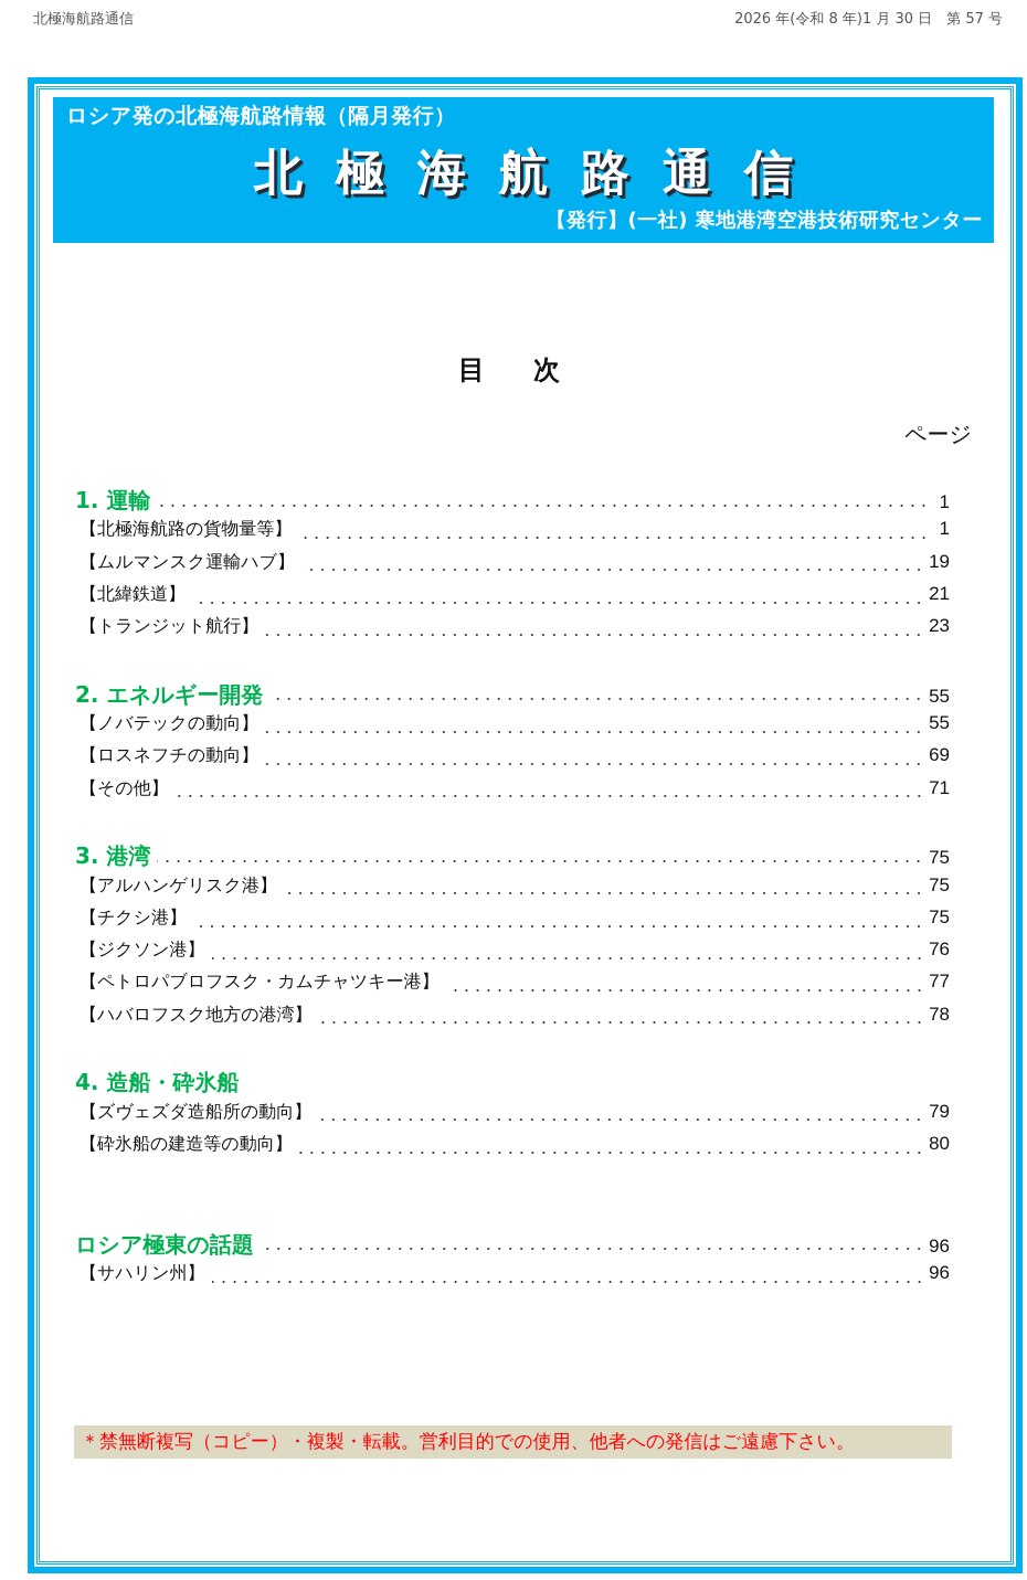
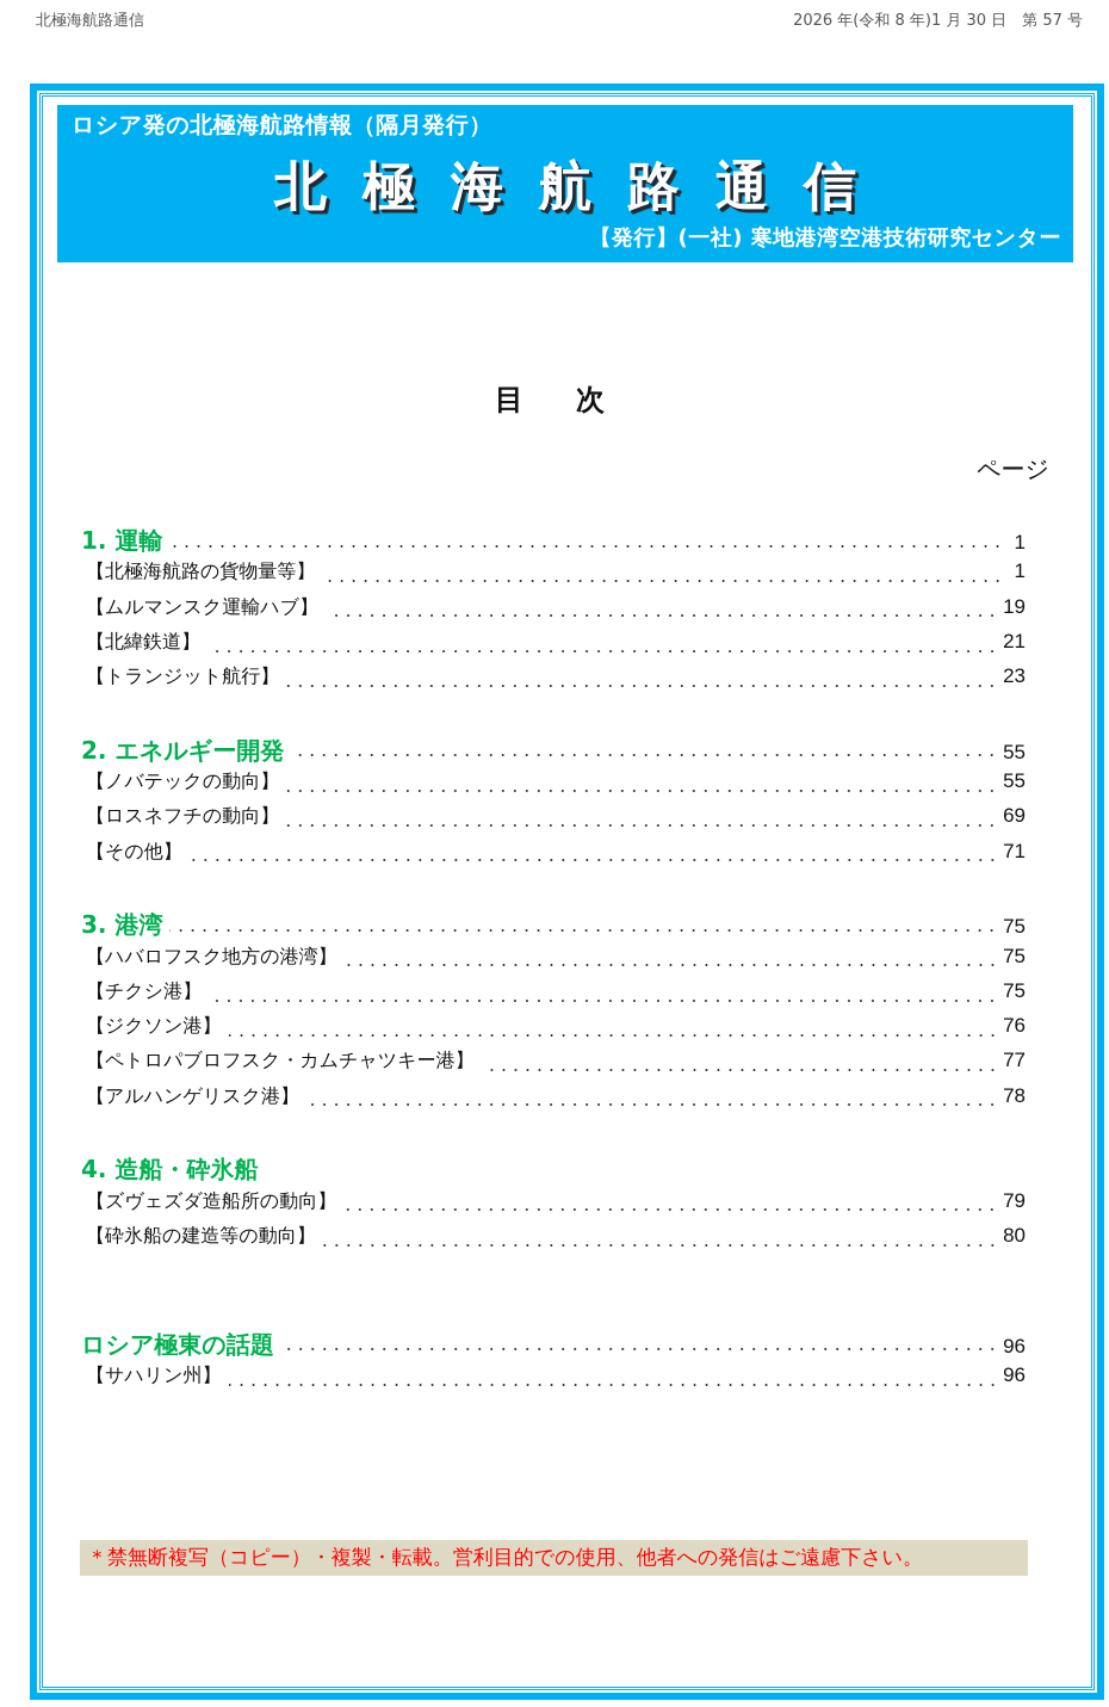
  北極海航路通信
  2026 年(令和 8 年)1 月 30 日 第 57 号
  ロシア発の北極海航路情報（隔月発行）
  北極海航路通信
  【発行】(一社) 寒地港湾空港技術研究センター
  目次
  ページ
  1. 運輸
  1
  【北極海航路の貨物量等】
  1
  【ムルマンスク運輸ハブ】
  19
  【北緯鉄道】
  21
  【トランジット航行】
  23
  2. エネルギー開発
  55
  【ノバテックの動向】
  55
  【ロスネフチの動向】
  69
  【その他】
  71
  3. 港湾
  75
- 【アルハンゲリスク港】
+ 【ハバロフスク地方の港湾】
  75
  【チクシ港】
  75
  【ジクソン港】
  76
  【ペトロパブロフスク・カムチャツキー港】
  77
- 【ハバロフスク地方の港湾】
+ 【アルハンゲリスク港】
  78
  4. 造船・砕氷船
  【ズヴェズダ造船所の動向】
  79
  【砕氷船の建造等の動向】
  80
  ロシア極東の話題
  96
  【サハリン州】
  96
  ＊禁無断複写（コピー）・複製・転載。営利目的での使用、他者への発信はご遠慮下さい。
